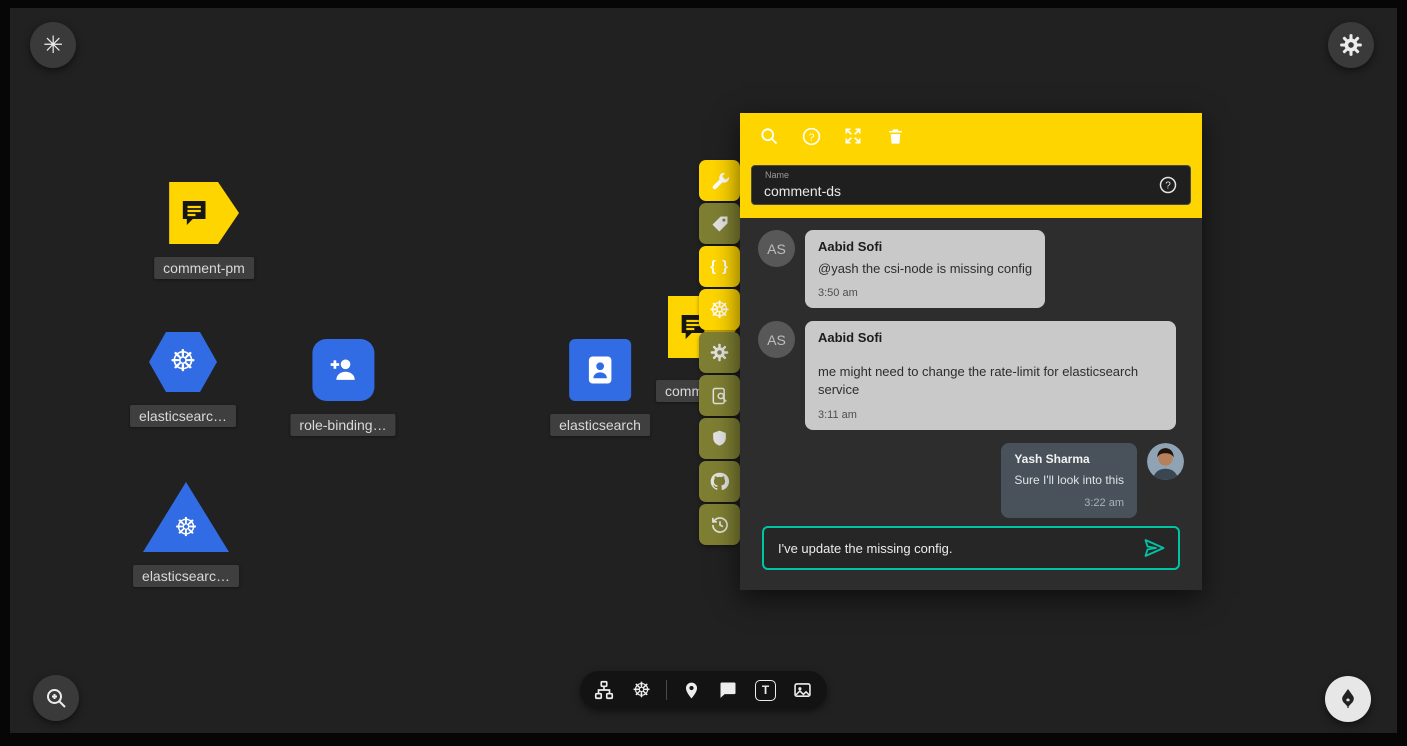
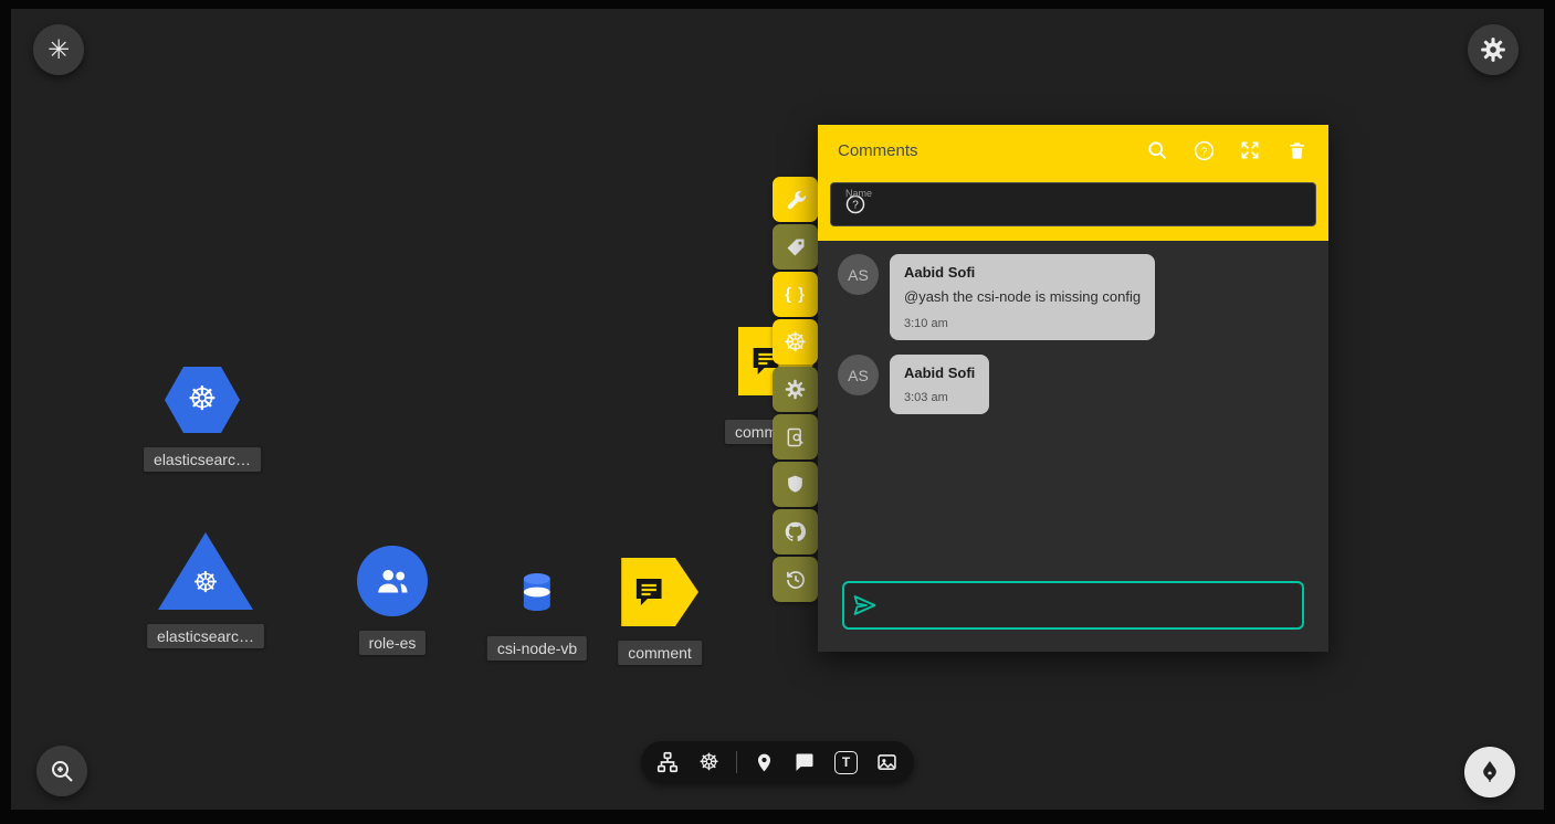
  ✳
- comment-pm
  ☸
  elasticsearc…
- role-binding…
- elasticsearch
  comm
  ☸
  elasticsearc…
+ role-es
+ csi-node-vb
+ comment
  { }
  ☸
+ Comments
  ?
  Name
- comment-ds
  ?
  AS
  Aabid Sofi
  @yash the csi-node is missing config
- 3:50 am
+ 3:10 am
  AS
  Aabid Sofi
- me might need to change the rate-limit for elasticsearch service
- 3:11 am
+ 3:03 am
- Yash Sharma
- Sure I'll look into this
- 3:22 am
- I've update the missing config.
  ☸
  T
